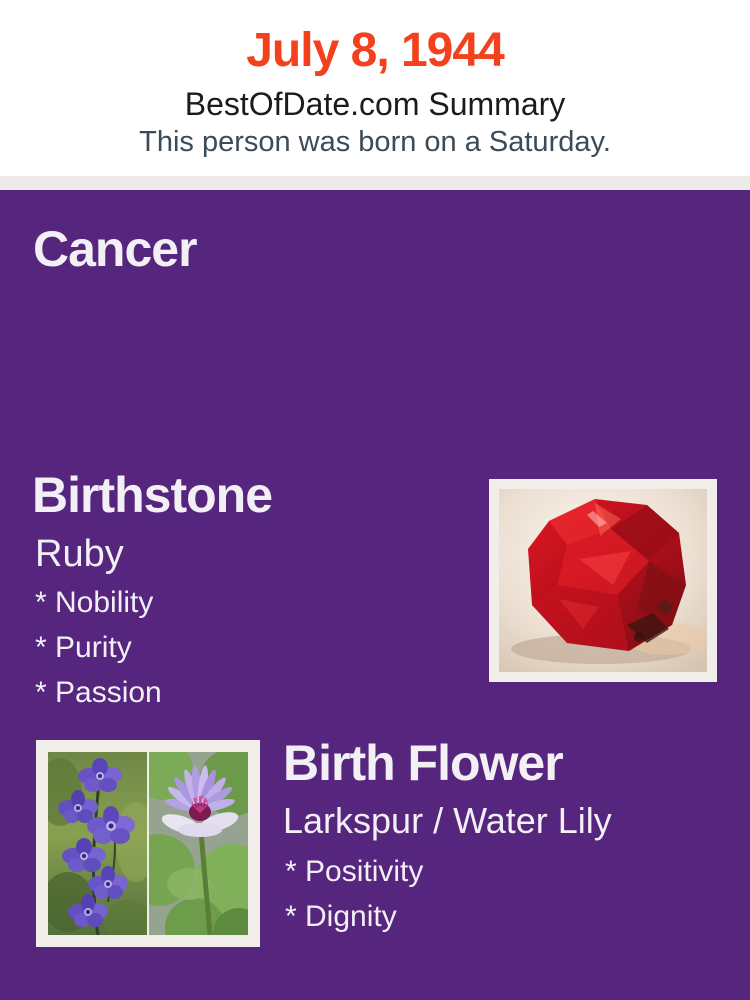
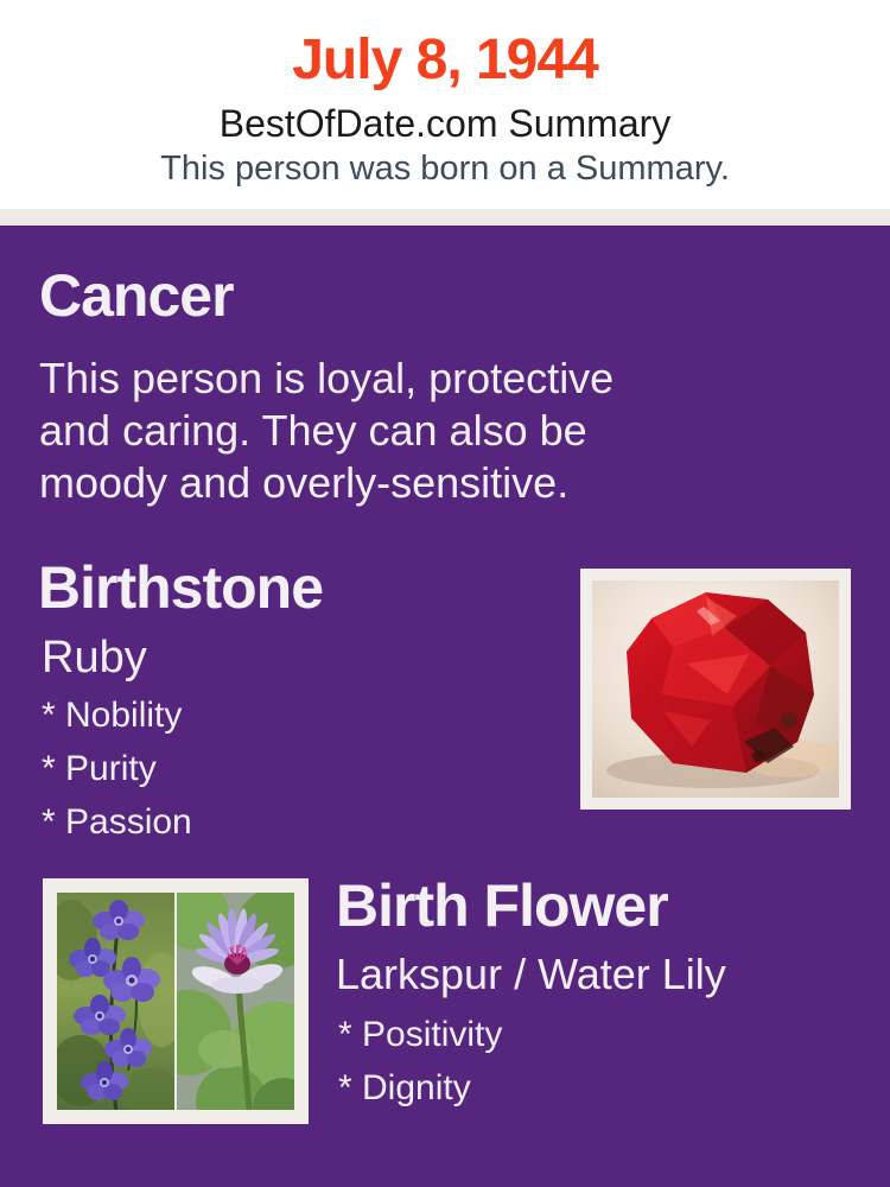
  July 8, 1944
  BestOfDate.com Summary
- This person was born on a Saturday.
+ This person was born on a Summary.
  Cancer
+ This person is loyal, protective
+ and caring. They can also be
+ moody and overly-sensitive.
  Birthstone
  Ruby
  * Nobility
  * Purity
  * Passion
  Birth Flower
  Larkspur / Water Lily
  * Positivity
  * Dignity
